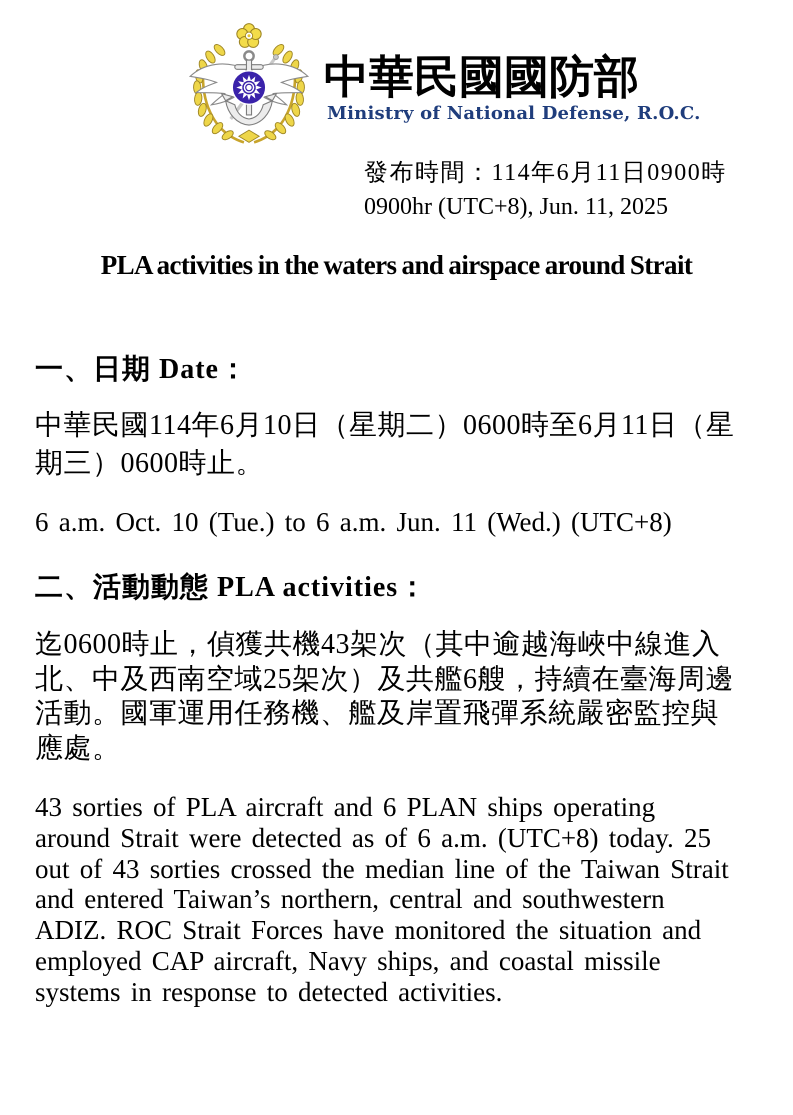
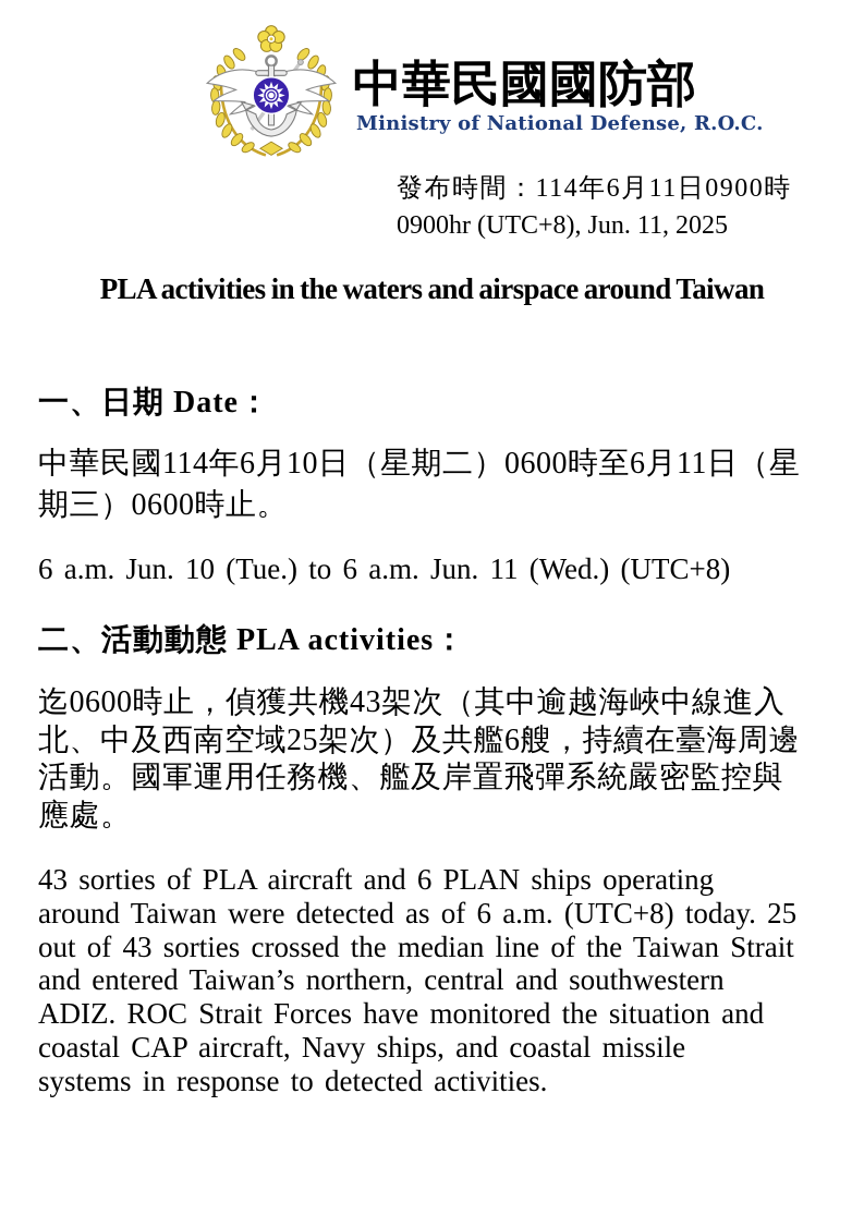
  中華民國國防部
  Ministry of National Defense, R.O.C.
  發布時間：114年6月11日0900時
  0900hr (UTC+8), Jun. 11, 2025
- PLA activities in the waters and airspace around Strait
+ PLA activities in the waters and airspace around Taiwan
  一、日期 Date：
  中華民國114年6月10日（星期二）0600時至6月11日（星
  期三）0600時止。
- 6 a.m. Oct. 10 (Tue.) to 6 a.m. Jun. 11 (Wed.) (UTC+8)
+ 6 a.m. Jun. 10 (Tue.) to 6 a.m. Jun. 11 (Wed.) (UTC+8)
  二、活動動態 PLA activities：
  迄0600時止，偵獲共機43架次（其中逾越海峽中線進入
  北、中及西南空域25架次）及共艦6艘，持續在臺海周邊
  活動。國軍運用任務機、艦及岸置飛彈系統嚴密監控與
  應處。
  43 sorties of PLA aircraft and 6 PLAN ships operating
- around Strait were detected as of 6 a.m. (UTC+8) today. 25
+ around Taiwan were detected as of 6 a.m. (UTC+8) today. 25
  out of 43 sorties crossed the median line of the Taiwan Strait
  and entered Taiwan’s northern, central and southwestern
  ADIZ. ROC Strait Forces have monitored the situation and
- employed CAP aircraft, Navy ships, and coastal missile
+ coastal CAP aircraft, Navy ships, and coastal missile
  systems in response to detected activities.
